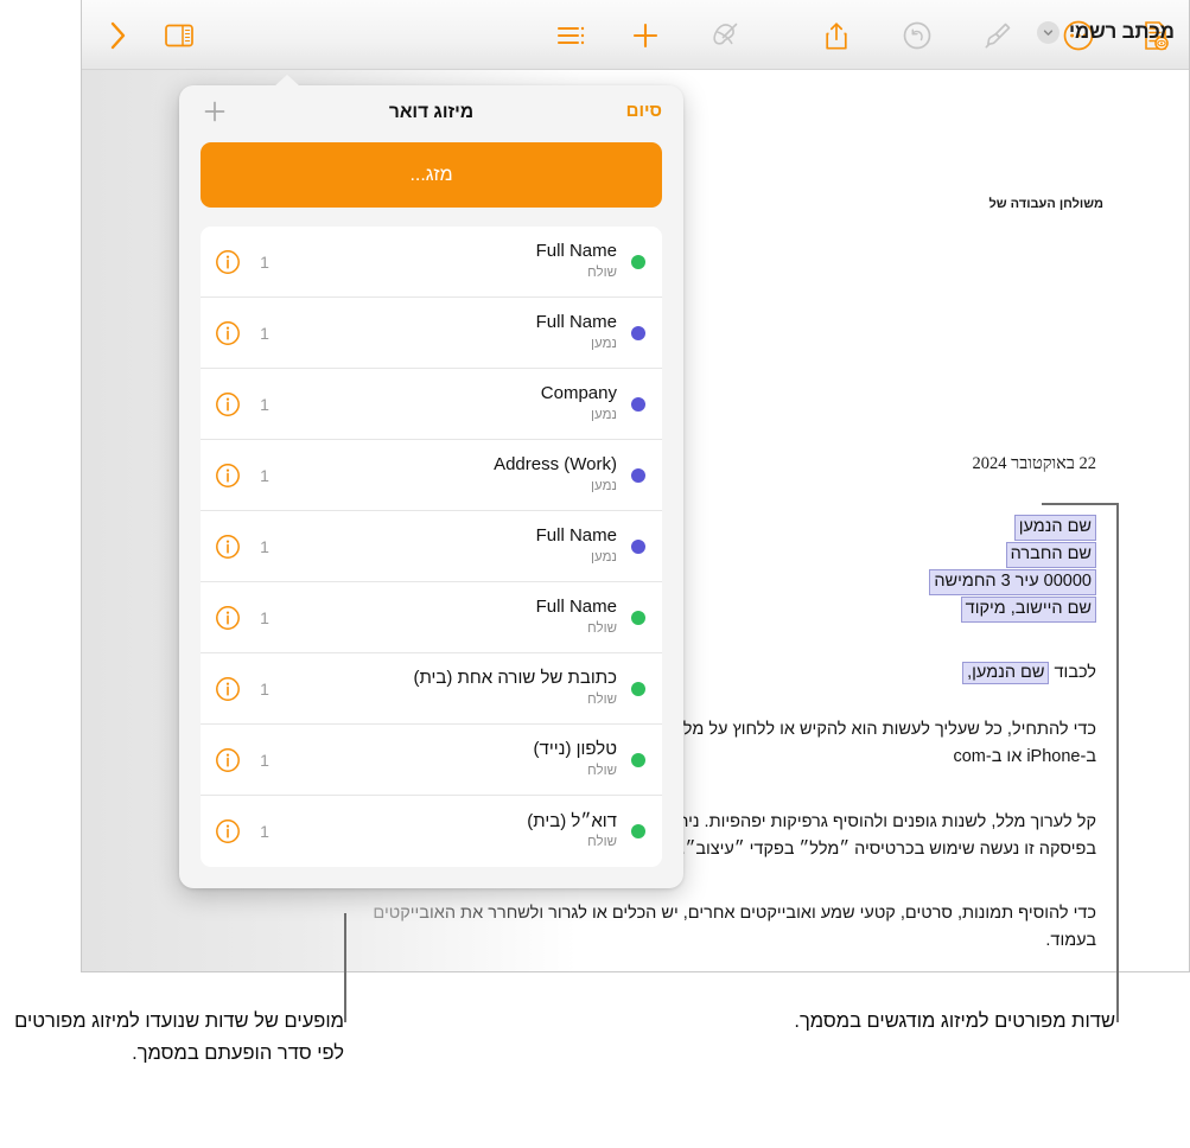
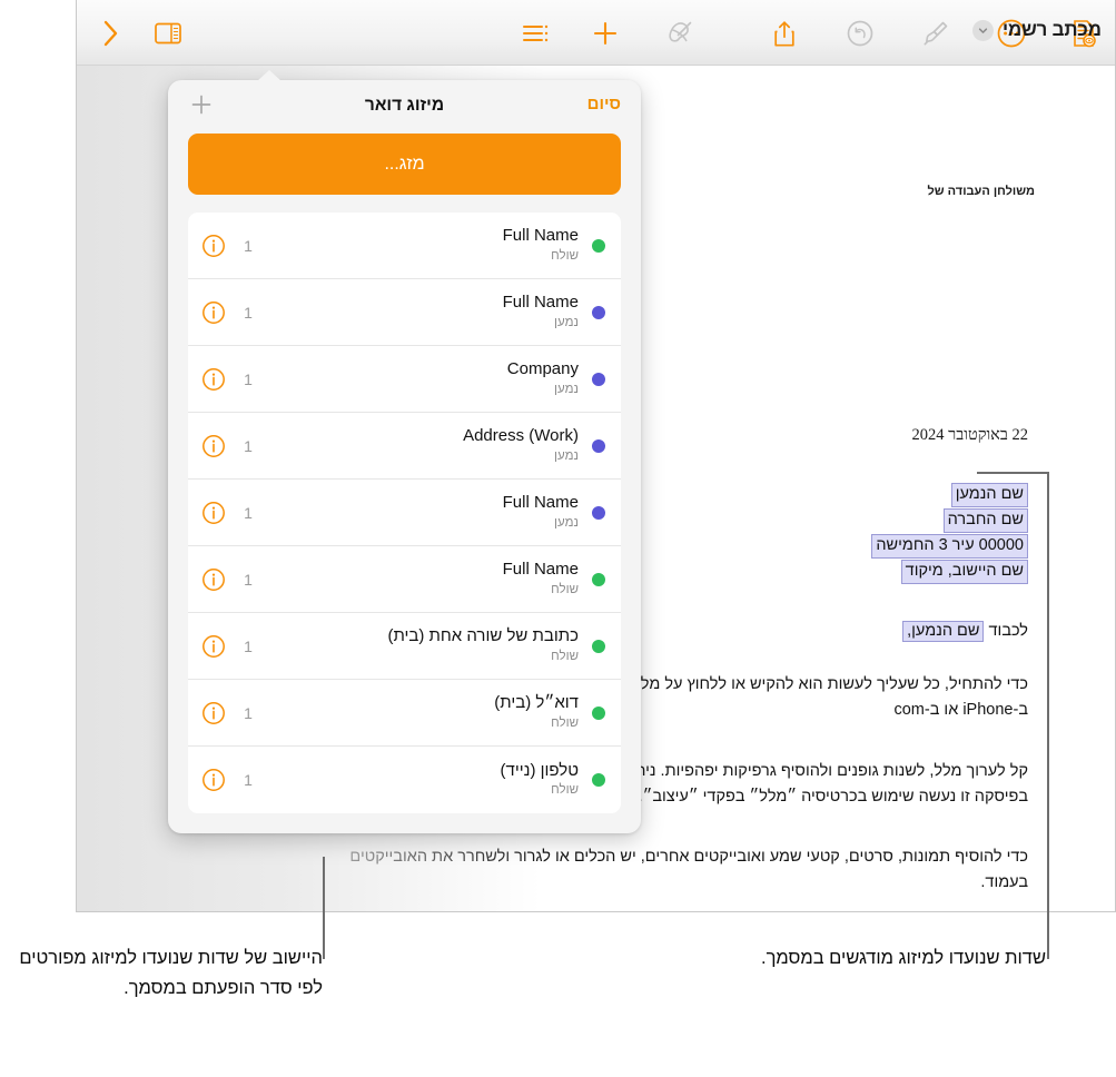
  מכתב רשמי
  משולחן העבודה של
  22 באוקטובר 2024
  שם הנמען
  שם החברה
  00000 עיר 3 החמישה
  שם היישוב, מיקוד
  לכבוד שם הנמען,
  קל לערוך מלל, לשנות גופנים ולהוסיף גרפיקות יפהפיות. ני בפיסקה זו נעשה שימוש בכרטיסיה ״מלל״ בפקדי ״עיצוב״
  כדי להוסיף תמונות, סרטים, קטעי שמע ואובייקטים אחרים, יש הכלים או ל בעמוד.
  סיום
  מיזוג דואר
  מזג...
  Full Name
  שולח
  1
  Full Name
  נמען
  1
  Company
  נמען
  1
  Address (Work)
  נמען
  1
  Full Name
  נמען
  1
  Full Name
  שולח
  1
  כתובת של שורה אחת (בית)
  שולח
  1
- טלפון (נייד)
+ דוא״ל (בית)
  שולח
  1
- דוא״ל (בית)
+ טלפון (נייד)
  שולח
  1
- מופעים של שדות שנועדו למיזוג מפורטים לפי סדר הופעתם במסמך.
+ היישוב של שדות שנועדו למיזוג מפורטים לפי סדר הופעתם במסמך.
- שדות מפורטים למיזוג מודגשים במסמך.
+ שדות שנועדו למיזוג מודגשים במסמך.
